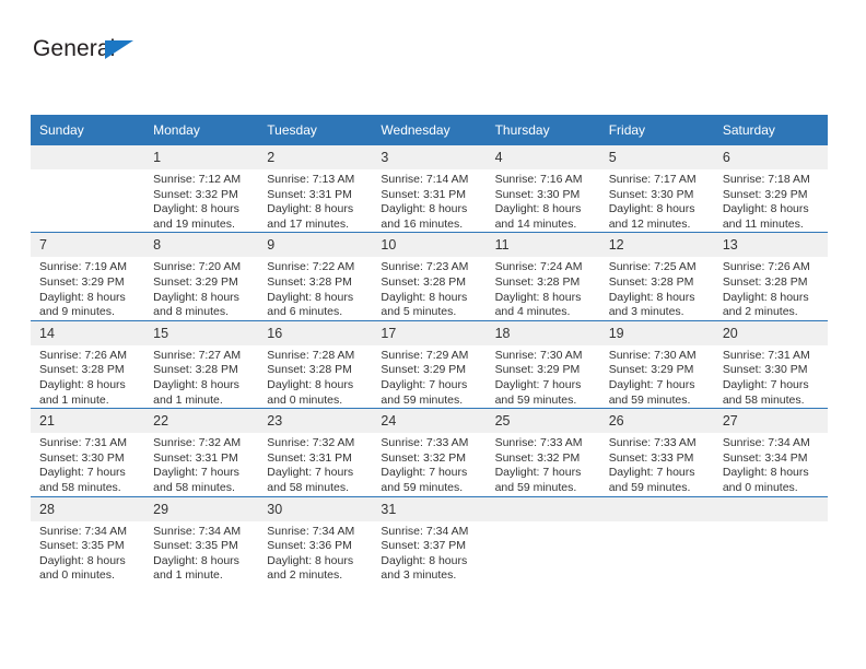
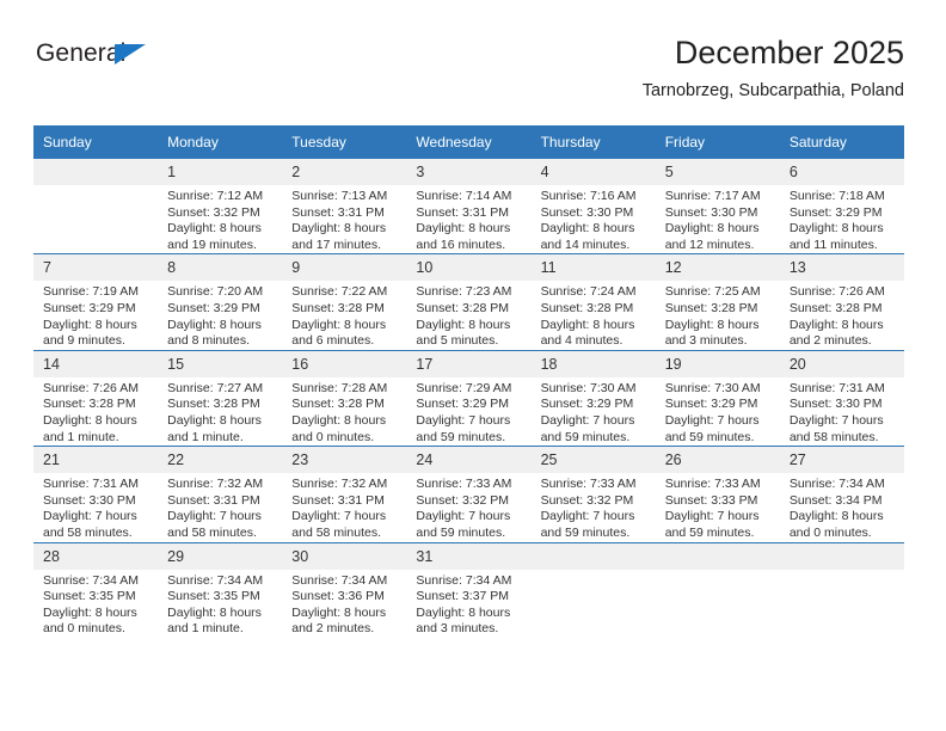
  General
+ December 2025
+ Tarnobrzeg, Subcarpathia, Poland
  Sunday	Monday	Tuesday	Wednesday	Thursday	Friday	Saturday
  	1Sunrise: 7:12 AMSunset: 3:32 PMDaylight: 8 hoursand 19 minutes.	2Sunrise: 7:13 AMSunset: 3:31 PMDaylight: 8 hoursand 17 minutes.	3Sunrise: 7:14 AMSunset: 3:31 PMDaylight: 8 hoursand 16 minutes.	4Sunrise: 7:16 AMSunset: 3:30 PMDaylight: 8 hoursand 14 minutes.	5Sunrise: 7:17 AMSunset: 3:30 PMDaylight: 8 hoursand 12 minutes.	6Sunrise: 7:18 AMSunset: 3:29 PMDaylight: 8 hoursand 11 minutes.
  7Sunrise: 7:19 AMSunset: 3:29 PMDaylight: 8 hoursand 9 minutes.	8Sunrise: 7:20 AMSunset: 3:29 PMDaylight: 8 hoursand 8 minutes.	9Sunrise: 7:22 AMSunset: 3:28 PMDaylight: 8 hoursand 6 minutes.	10Sunrise: 7:23 AMSunset: 3:28 PMDaylight: 8 hoursand 5 minutes.	11Sunrise: 7:24 AMSunset: 3:28 PMDaylight: 8 hoursand 4 minutes.	12Sunrise: 7:25 AMSunset: 3:28 PMDaylight: 8 hoursand 3 minutes.	13Sunrise: 7:26 AMSunset: 3:28 PMDaylight: 8 hoursand 2 minutes.
  14Sunrise: 7:26 AMSunset: 3:28 PMDaylight: 8 hoursand 1 minute.	15Sunrise: 7:27 AMSunset: 3:28 PMDaylight: 8 hoursand 1 minute.	16Sunrise: 7:28 AMSunset: 3:28 PMDaylight: 8 hoursand 0 minutes.	17Sunrise: 7:29 AMSunset: 3:29 PMDaylight: 7 hoursand 59 minutes.	18Sunrise: 7:30 AMSunset: 3:29 PMDaylight: 7 hoursand 59 minutes.	19Sunrise: 7:30 AMSunset: 3:29 PMDaylight: 7 hoursand 59 minutes.	20Sunrise: 7:31 AMSunset: 3:30 PMDaylight: 7 hoursand 58 minutes.
  21Sunrise: 7:31 AMSunset: 3:30 PMDaylight: 7 hoursand 58 minutes.	22Sunrise: 7:32 AMSunset: 3:31 PMDaylight: 7 hoursand 58 minutes.	23Sunrise: 7:32 AMSunset: 3:31 PMDaylight: 7 hoursand 58 minutes.	24Sunrise: 7:33 AMSunset: 3:32 PMDaylight: 7 hoursand 59 minutes.	25Sunrise: 7:33 AMSunset: 3:32 PMDaylight: 7 hoursand 59 minutes.	26Sunrise: 7:33 AMSunset: 3:33 PMDaylight: 7 hoursand 59 minutes.	27Sunrise: 7:34 AMSunset: 3:34 PMDaylight: 8 hoursand 0 minutes.
  28Sunrise: 7:34 AMSunset: 3:35 PMDaylight: 8 hoursand 0 minutes.	29Sunrise: 7:34 AMSunset: 3:35 PMDaylight: 8 hoursand 1 minute.	30Sunrise: 7:34 AMSunset: 3:36 PMDaylight: 8 hoursand 2 minutes.	31Sunrise: 7:34 AMSunset: 3:37 PMDaylight: 8 hoursand 3 minutes.
